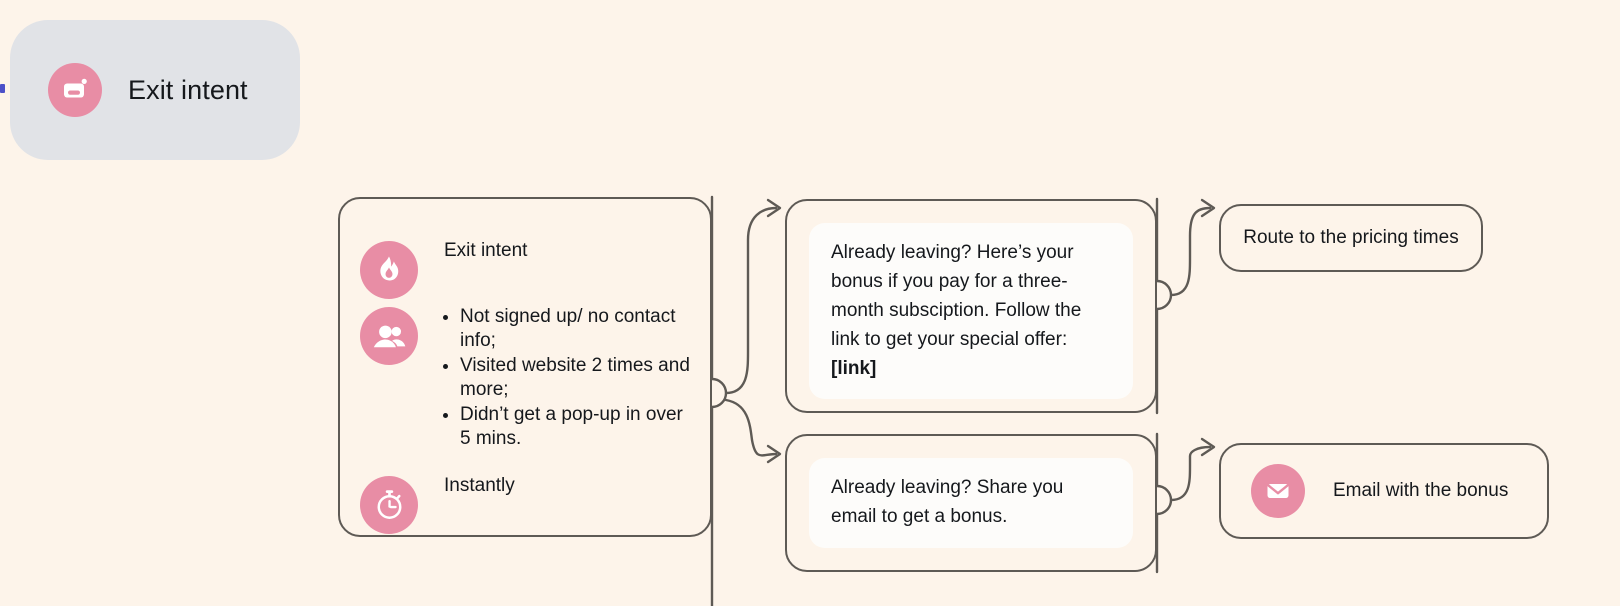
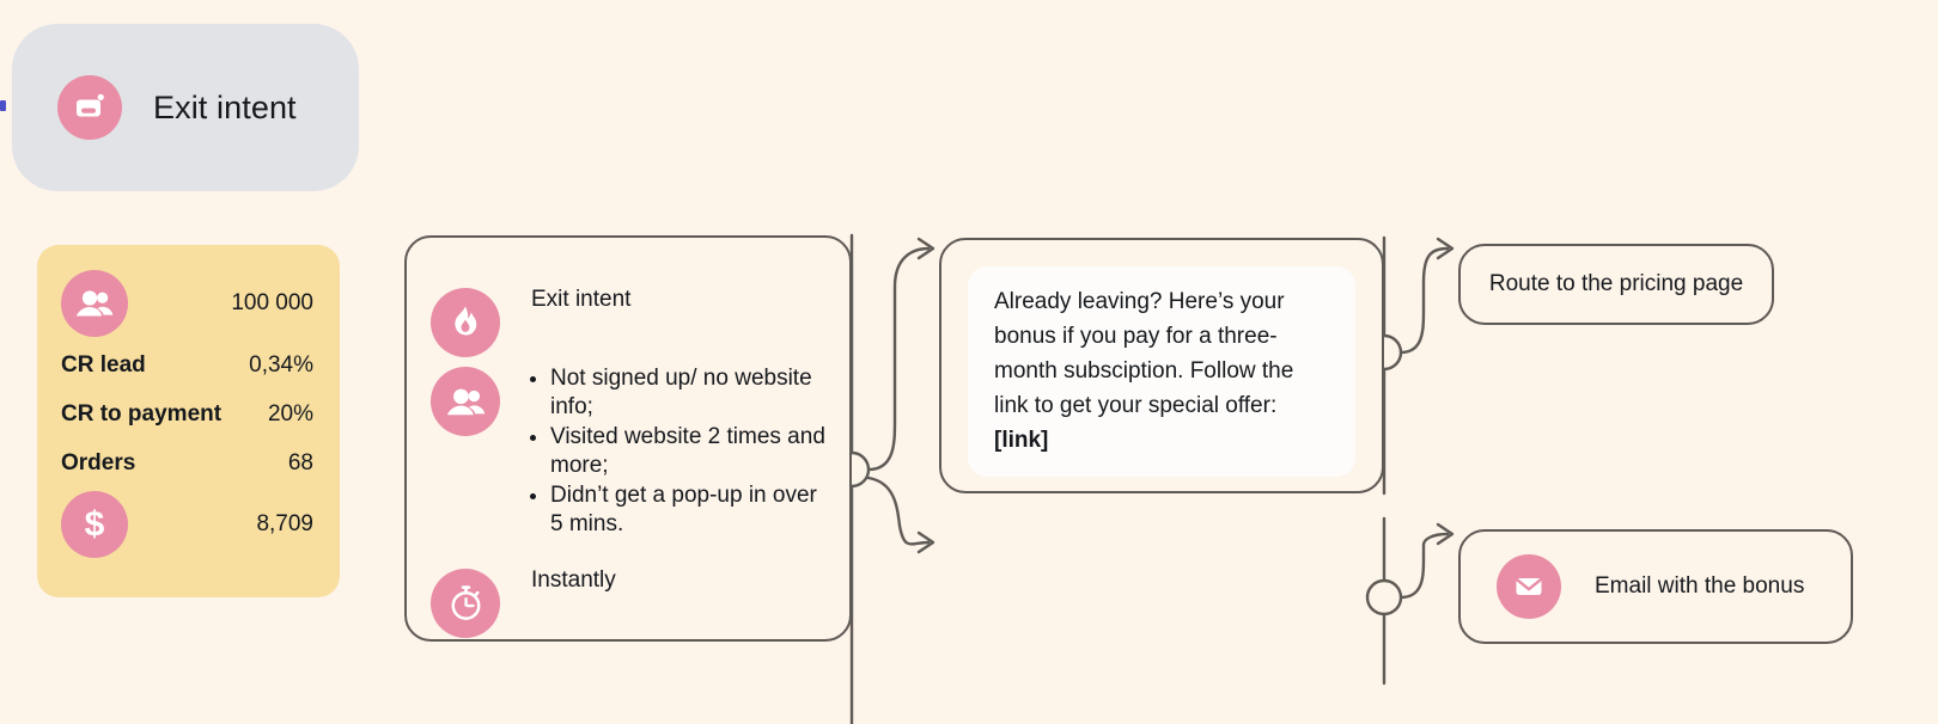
  Exit intent
+ 100 000
+ CR lead
+ 0,34%
+ CR to payment
+ 20%
+ Orders
+ 68
+ $
+ 8,709
  Exit intent
- Not signed up/ no contact info;
+ Not signed up/ no website info;
  Visited website 2 times and more;
  Didn’t get a pop-up in over 5 mins.
  Instantly
  Already leaving? Here’s your bonus if you pay for a three-month subsciption. Follow the link to get your special offer: [link]
- Already leaving? Share you email to get a bonus.
- Route to the pricing times
+ Route to the pricing page
  Email with the bonus
